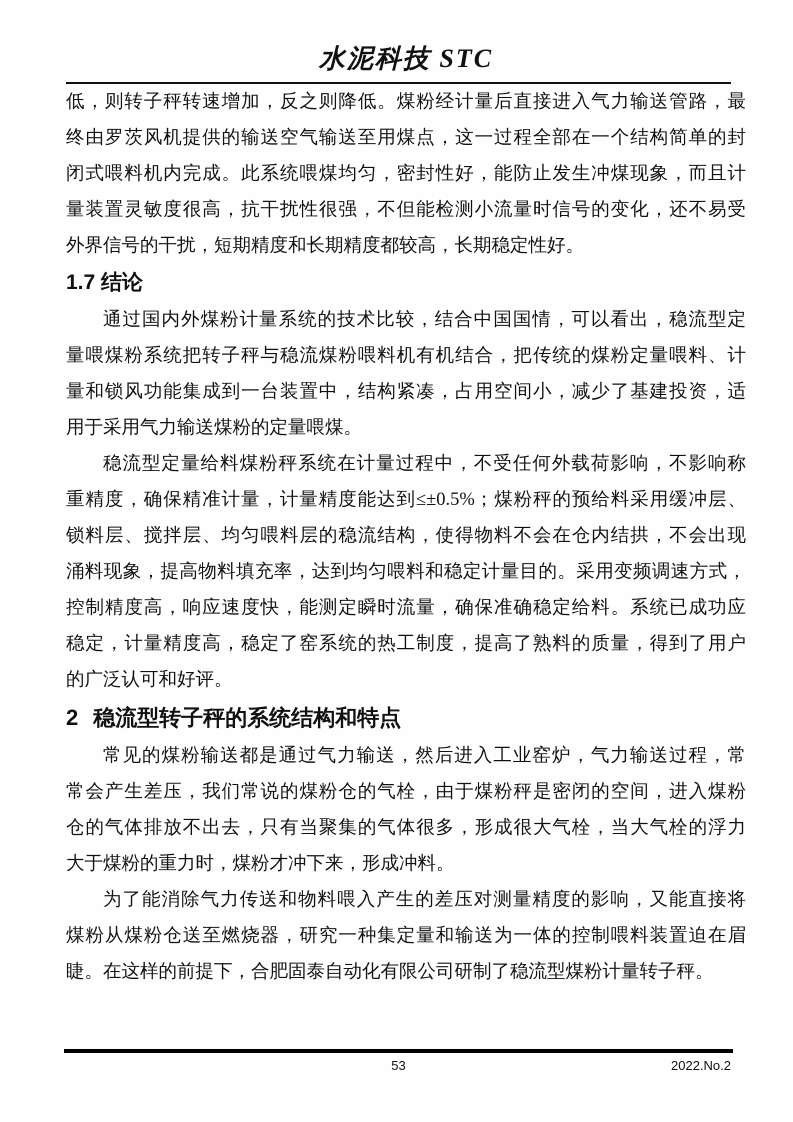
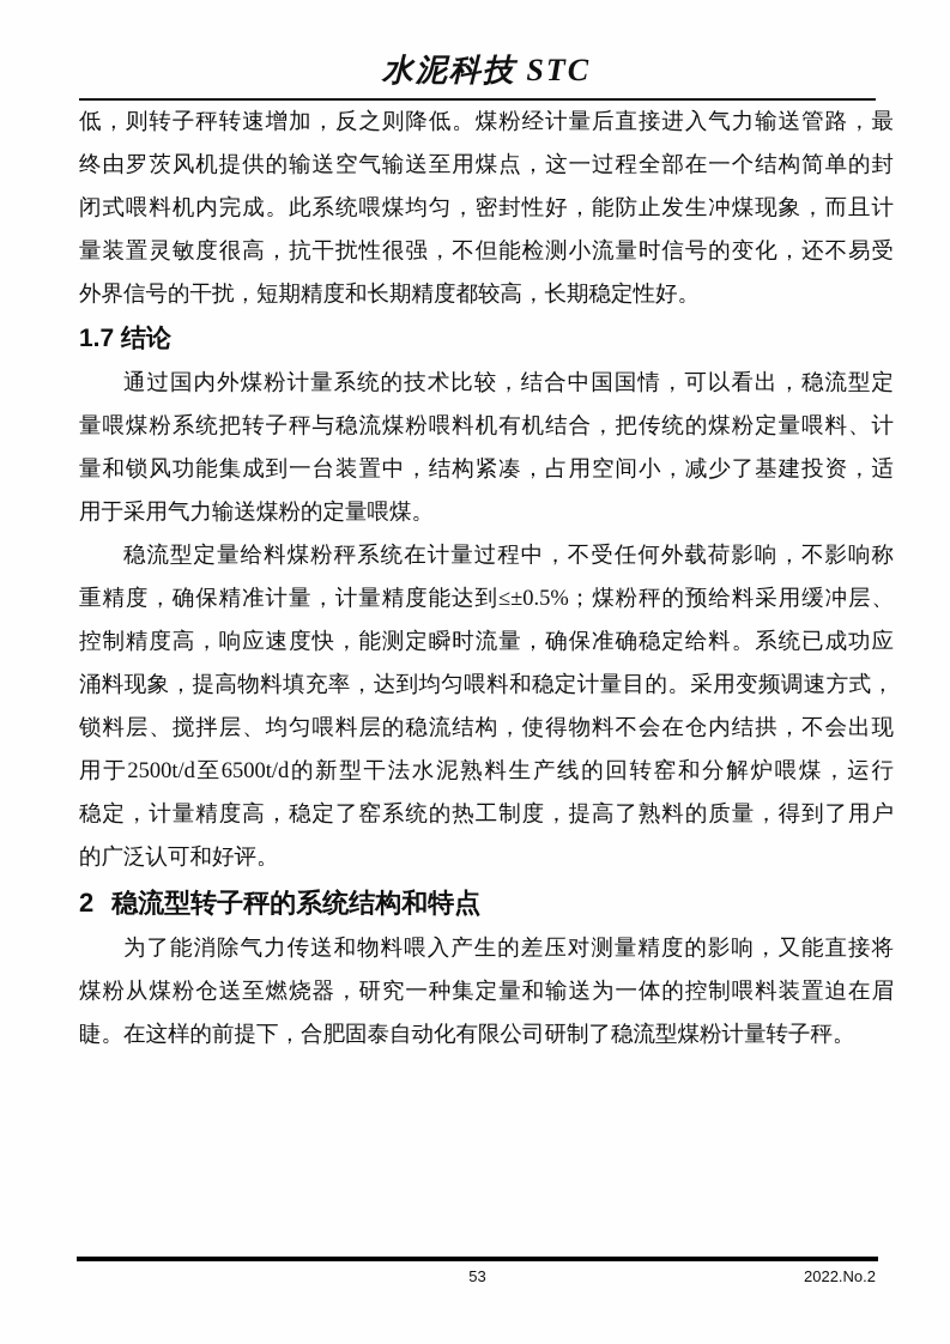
  水泥科技 STC
  低，则转子秤转速增加，反之则降低。煤粉经计量后直接进入气力输送管路，最
  终由罗茨风机提供的输送空气输送至用煤点，这一过程全部在一个结构简单的封
  闭式喂料机内完成。此系统喂煤均匀，密封性好，能防止发生冲煤现象，而且计
  量装置灵敏度很高，抗干扰性很强，不但能检测小流量时信号的变化，还不易受
  外界信号的干扰，短期精度和长期精度都较高，长期稳定性好。
  1.7 结论
  通过国内外煤粉计量系统的技术比较，结合中国国情，可以看出，稳流型定
  量喂煤粉系统把转子秤与稳流煤粉喂料机有机结合，把传统的煤粉定量喂料、计
  量和锁风功能集成到一台装置中，结构紧凑，占用空间小，减少了基建投资，适
  用于采用气力输送煤粉的定量喂煤。
  稳流型定量给料煤粉秤系统在计量过程中，不受任何外载荷影响，不影响称
  重精度，确保精准计量，计量精度能达到≤±0.5%；煤粉秤的预给料采用缓冲层、
- 锁料层、搅拌层、均匀喂料层的稳流结构，使得物料不会在仓内结拱，不会出现
+ 控制精度高，响应速度快，能测定瞬时流量，确保准确稳定给料。系统已成功应
  涌料现象，提高物料填充率，达到均匀喂料和稳定计量目的。采用变频调速方式，
- 控制精度高，响应速度快，能测定瞬时流量，确保准确稳定给料。系统已成功应
+ 锁料层、搅拌层、均匀喂料层的稳流结构，使得物料不会在仓内结拱，不会出现
+ 用于2500t/d至6500t/d的新型干法水泥熟料生产线的回转窑和分解炉喂煤，运行
  稳定，计量精度高，稳定了窑系统的热工制度，提高了熟料的质量，得到了用户
  的广泛认可和好评。
  2 稳流型转子秤的系统结构和特点
- 常见的煤粉输送都是通过气力输送，然后进入工业窑炉，气力输送过程，常
- 常会产生差压，我们常说的煤粉仓的气栓，由于煤粉秤是密闭的空间，进入煤粉
- 仓的气体排放不出去，只有当聚集的气体很多，形成很大气栓，当大气栓的浮力
- 大于煤粉的重力时，煤粉才冲下来，形成冲料。
  为了能消除气力传送和物料喂入产生的差压对测量精度的影响，又能直接将
  煤粉从煤粉仓送至燃烧器，研究一种集定量和输送为一体的控制喂料装置迫在眉
  睫。在这样的前提下，合肥固泰自动化有限公司研制了稳流型煤粉计量转子秤。
  53
  2022.No.2
